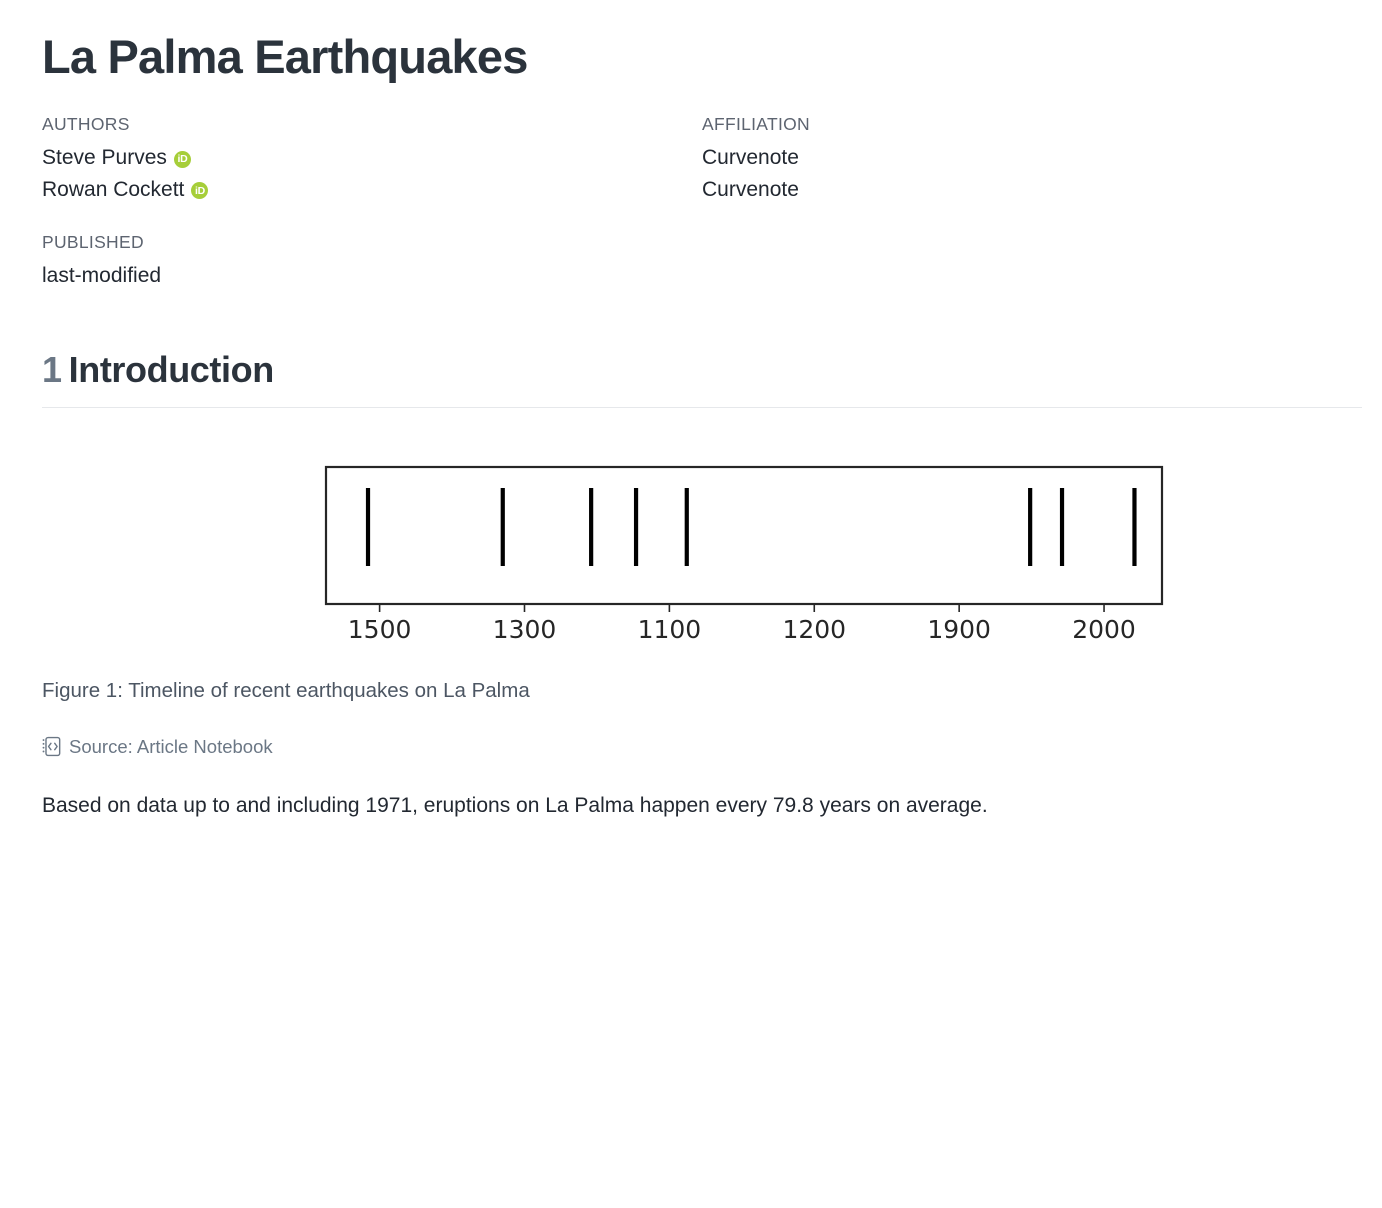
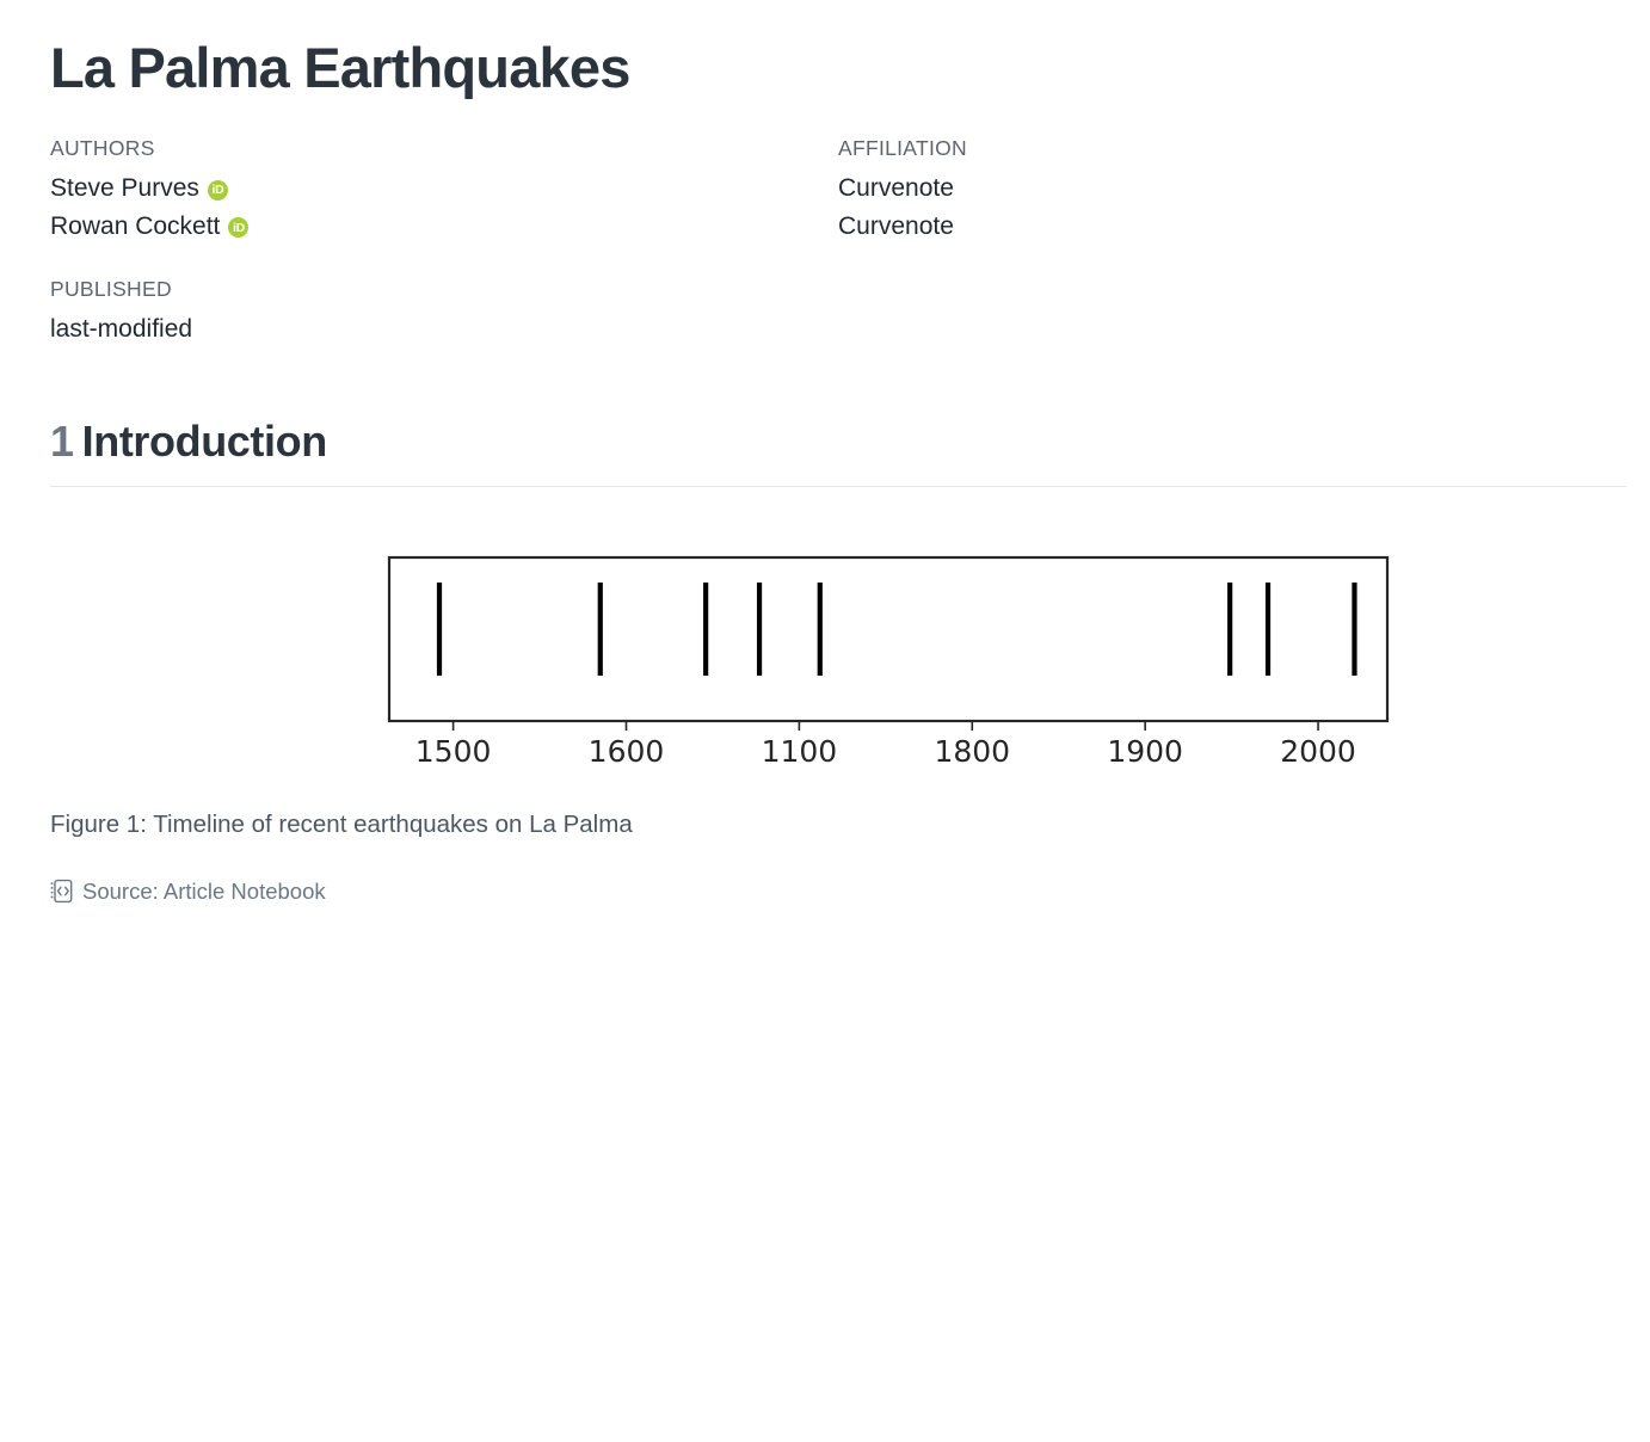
  La Palma Earthquakes
  AUTHORS
  Steve Purves
  iD
  Rowan Cockett
  iD
  AFFILIATION
  Curvenote
  Curvenote
  PUBLISHED
  last-modified
  1 Introduction
  1500
- 1300
+ 1600
  1100
- 1200
+ 1800
  1900
  2000
  Figure 1: Timeline of recent earthquakes on La Palma
  Source: Article Notebook
- Based on data up to and including 1971, eruptions on La Palma happen every 79.8 years on average.
